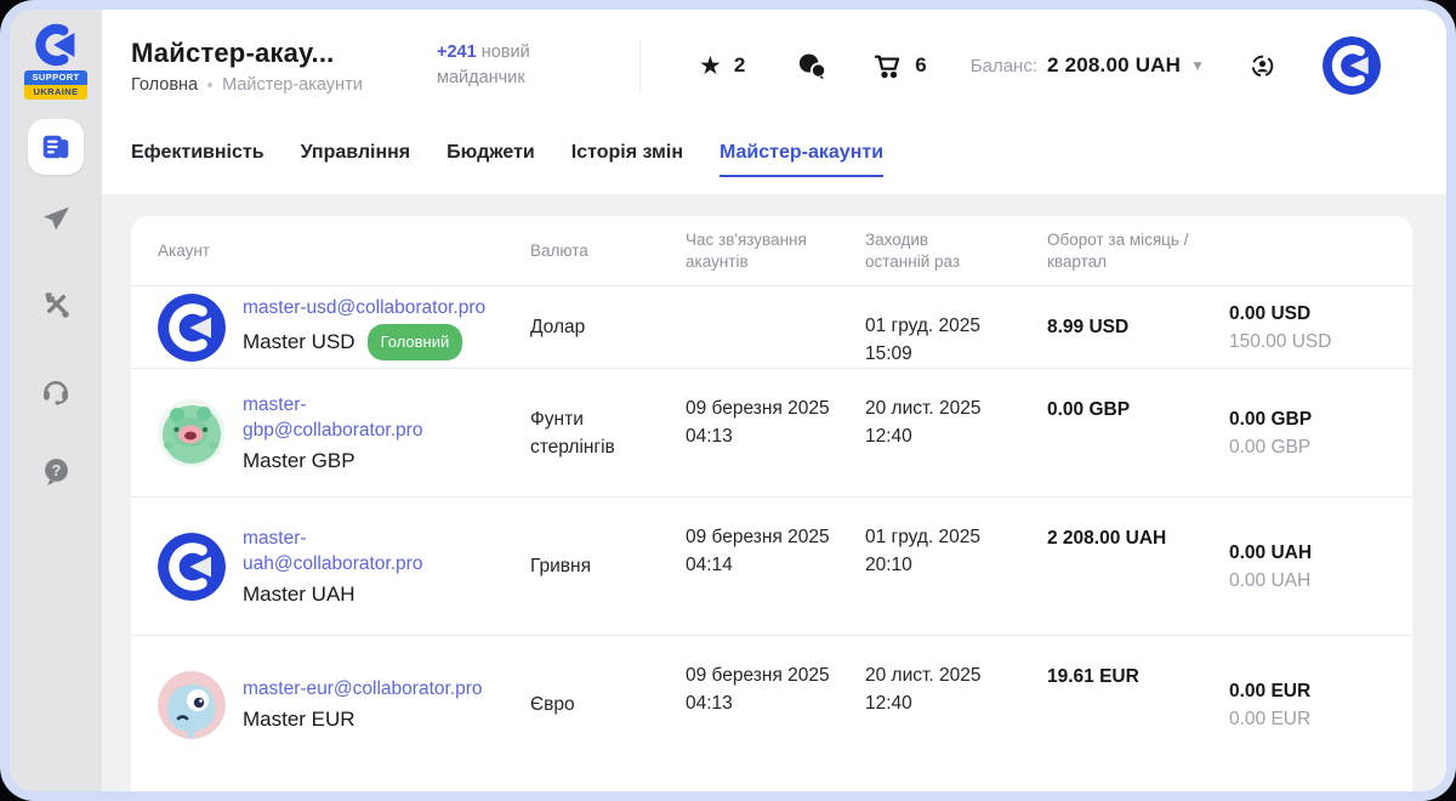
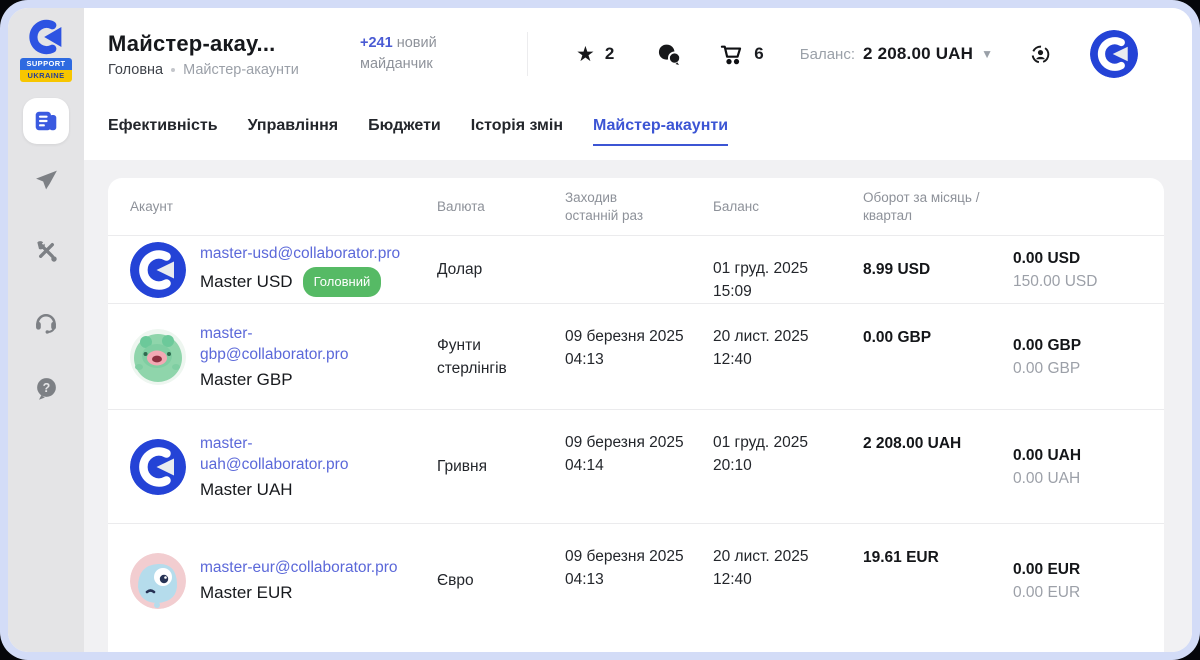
  SUPPORT
  UKRAINE
  ?
  Майстер-акау...
  Головна
  Майстер-акаунти
  +241 новий майданчик
  ★
  2
  6
  Баланс:
  2 208.00 UAH
  ▼
  Ефективність
  Управління
  Бюджети
  Історія змін
  Майстер-акаунти
  Акаунт
  Валюта
- Час зв'язування
- акаунтів
  Заходив
  останній раз
+ Баланс
  Оборот за місяць /
  квартал
  master-usd@collaborator.pro
  Master USD
  Головний
  Долар
  01 груд. 2025 15:09
  8.99 USD
  0.00 USD
  150.00 USD
  master-
  gbp@collaborator.pro
  Master GBP
  Фунти стерлінгів
  09 березня 2025 04:13
  20 лист. 2025 12:40
  0.00 GBP
  0.00 GBP
  0.00 GBP
  master-
  uah@collaborator.pro
  Master UAH
  Гривня
  09 березня 2025 04:14
  01 груд. 2025 20:10
  2 208.00 UAH
  0.00 UAH
  0.00 UAH
  master-eur@collaborator.pro
  Master EUR
  Євро
  09 березня 2025 04:13
  20 лист. 2025 12:40
  19.61 EUR
  0.00 EUR
  0.00 EUR
